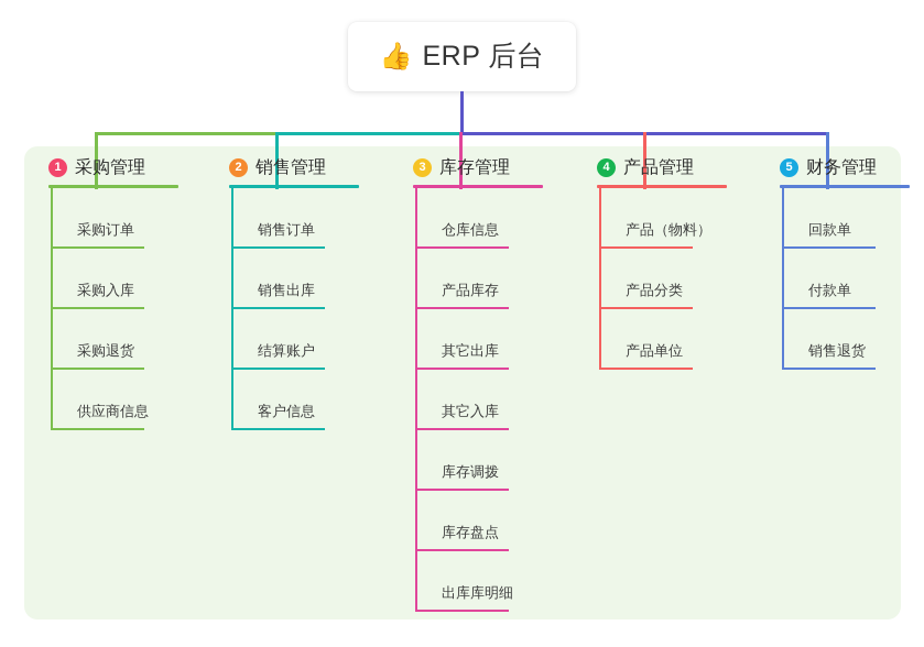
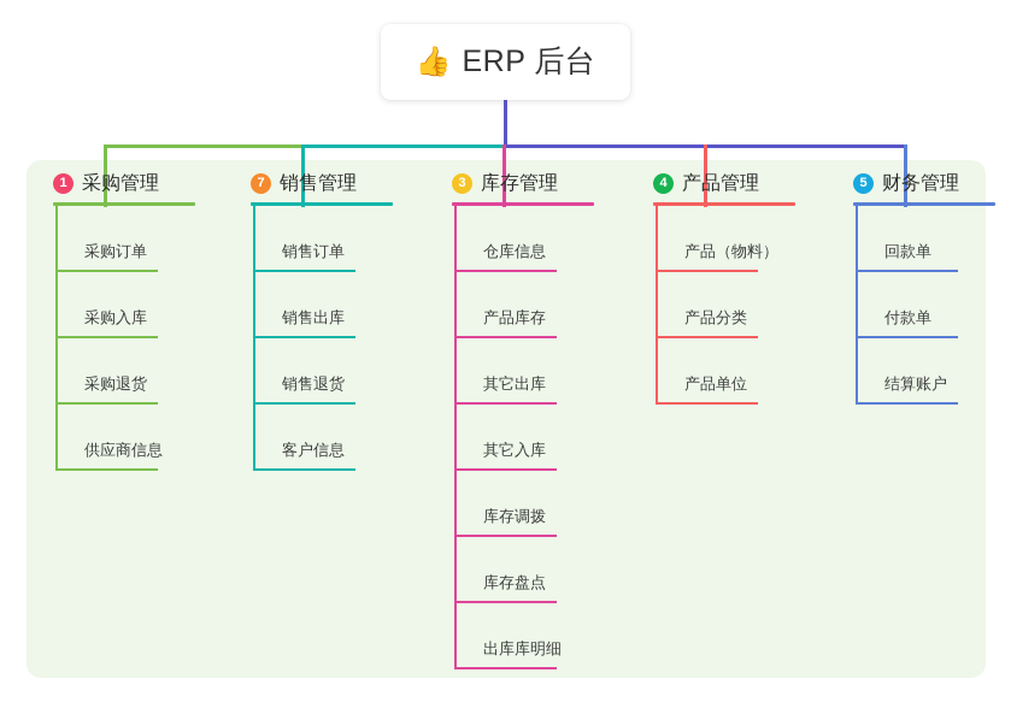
  👍
  ERP 后台
  1
  采购管理
  采购订单
  采购入库
  采购退货
  供应商信息
- 2
+ 7
  销售管理
  销售订单
  销售出库
- 结算账户
+ 销售退货
  客户信息
  3
  库存管理
  仓库信息
  产品库存
  其它出库
  其它入库
  库存调拨
  库存盘点
  出库库明细
  4
  产品管理
  产品（物料）
  产品分类
  产品单位
  5
  财务管理
  回款单
  付款单
- 销售退货
+ 结算账户
